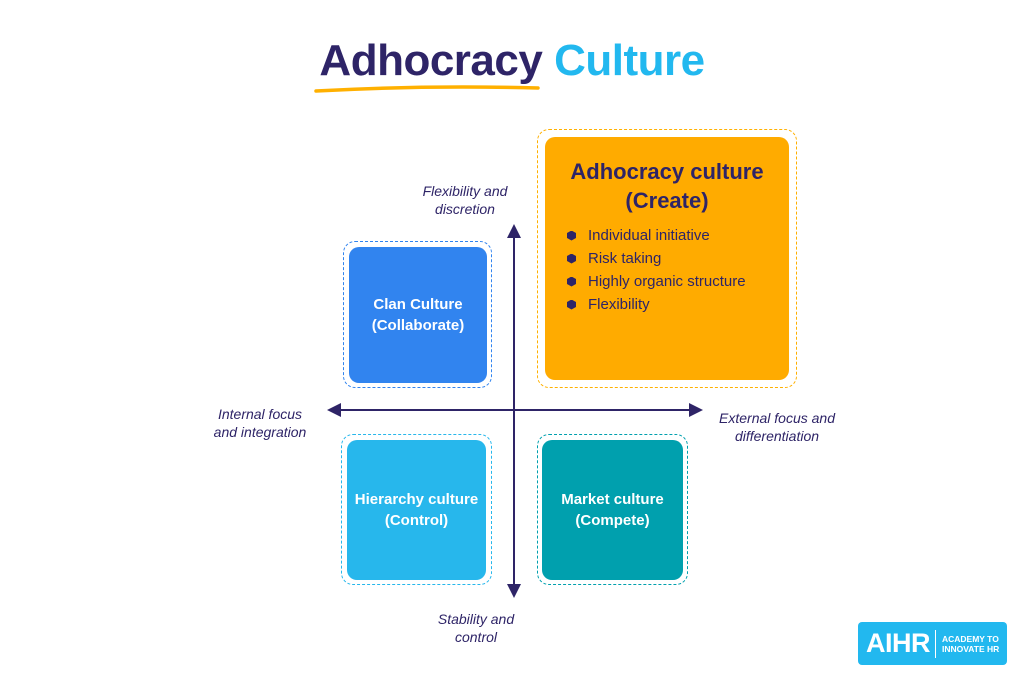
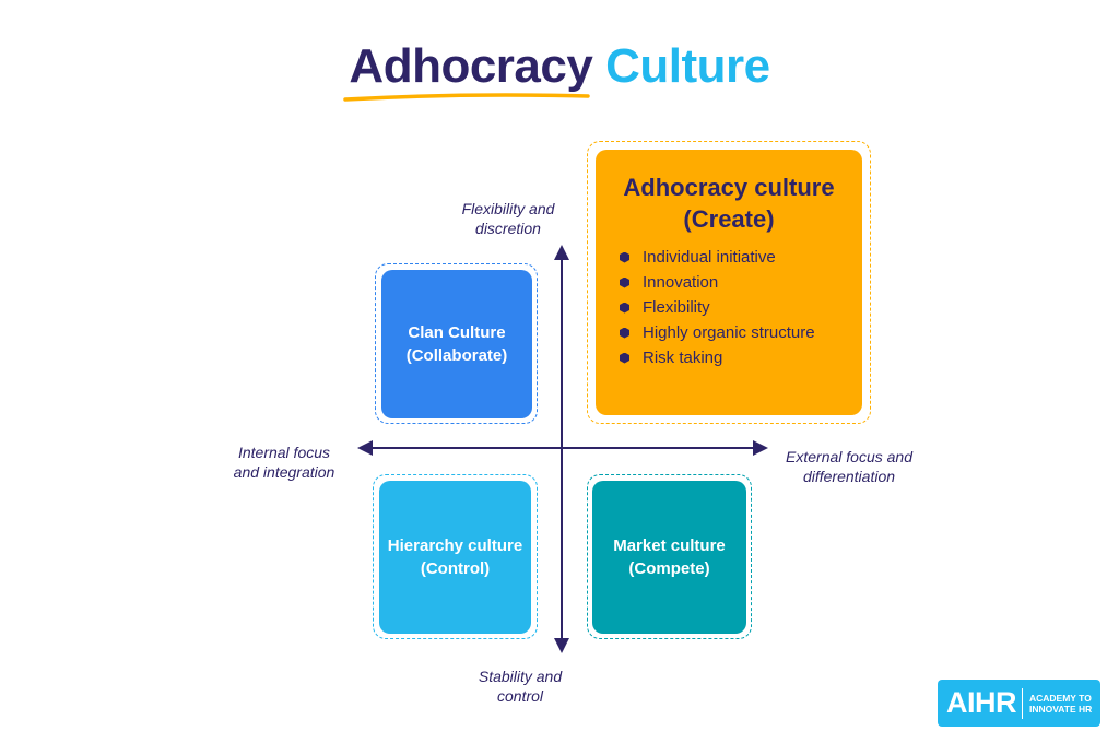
  Adhocracy Culture
  Flexibility and
  discretion
  Stability and
  control
  Internal focus
  and integration
  External focus and
  differentiation
  Clan Culture
  (Collaborate)
  Adhocracy culture
  (Create)
  Individual initiative
+ Innovation
- Risk taking
+ Flexibility
  Highly organic structure
- Flexibility
+ Risk taking
  Hierarchy culture
  (Control)
  Market culture
  (Compete)
  AIHR
  ACADEMY TO
  INNOVATE HR
